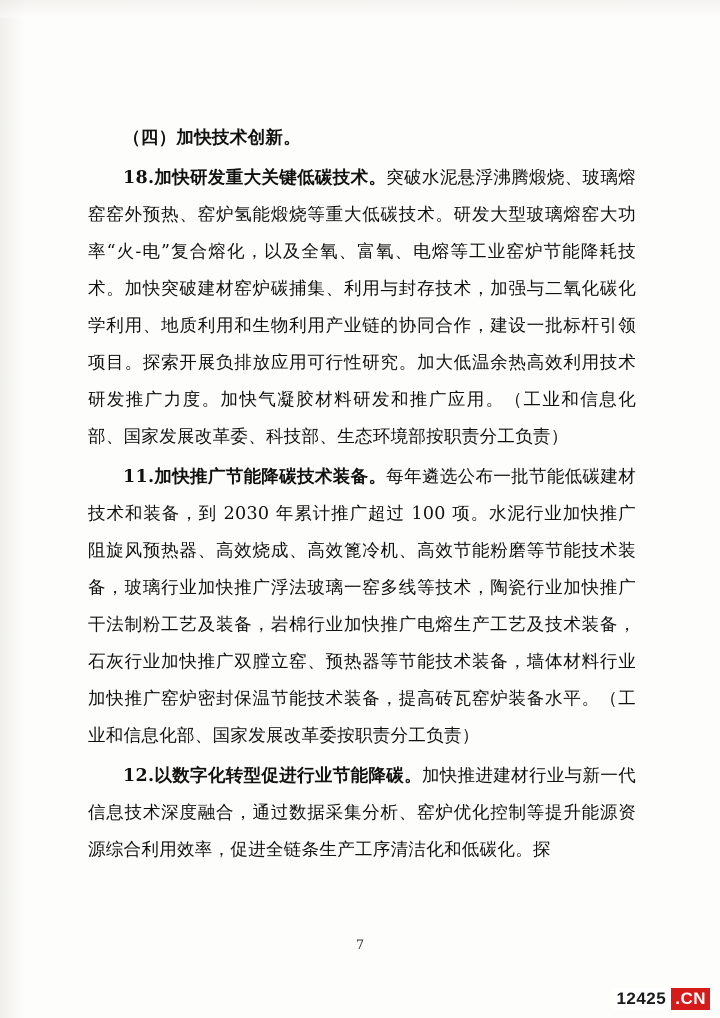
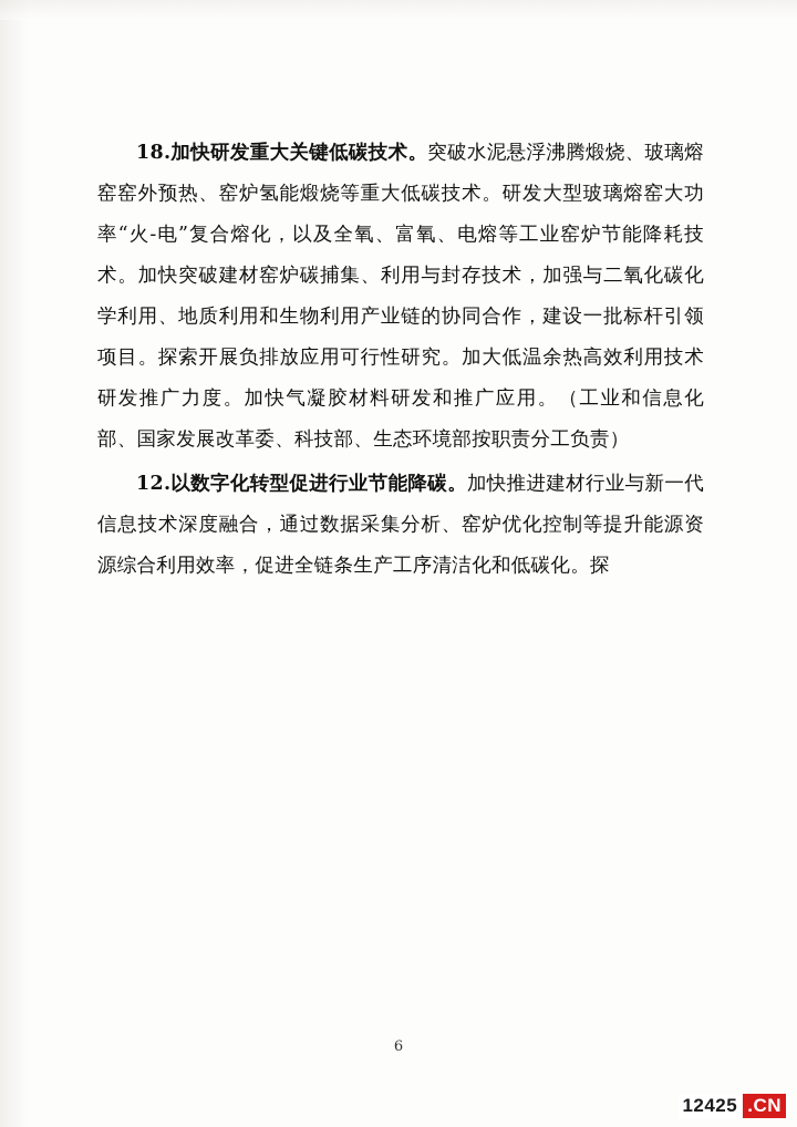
- （四）加快技术创新。
  18.加快研发重大关键低碳技术。突破水泥悬浮沸腾煅烧、玻璃熔窑窑外预热、窑炉氢能煅烧等重大低碳技术。研发大型玻璃熔窑大功率“火-电”复合熔化，以及全氧、富氧、电熔等工业窑炉节能降耗技术。加快突破建材窑炉碳捕集、利用与封存技术，加强与二氧化碳化学利用、地质利用和生物利用产业链的协同合作，建设一批标杆引领项目。探索开展负排放应用可行性研究。加大低温余热高效利用技术研发推广力度。加快气凝胶材料研发和推广应用。（工业和信息化部、国家发展改革委、科技部、生态环境部按职责分工负责）
- 11.加快推广节能降碳技术装备。每年遴选公布一批节能低碳建材技术和装备，到 2030 年累计推广超过 100 项。水泥行业加快推广阻旋风预热器、高效烧成、高效篦冷机、高效节能粉磨等节能技术装备，玻璃行业加快推广浮法玻璃一窑多线等技术，陶瓷行业加快推广干法制粉工艺及装备，岩棉行业加快推广电熔生产工艺及技术装备，石灰行业加快推广双膛立窑、预热器等节能技术装备，墙体材料行业加快推广窑炉密封保温节能技术装备，提高砖瓦窑炉装备水平。（工业和信息化部、国家发展改革委按职责分工负责）
  12.以数字化转型促进行业节能降碳。加快推进建材行业与新一代信息技术深度融合，通过数据采集分析、窑炉优化控制等提升能源资源综合利用效率，促进全链条生产工序清洁化和低碳化。探
- 7
+ 6
  12425
  .CN
